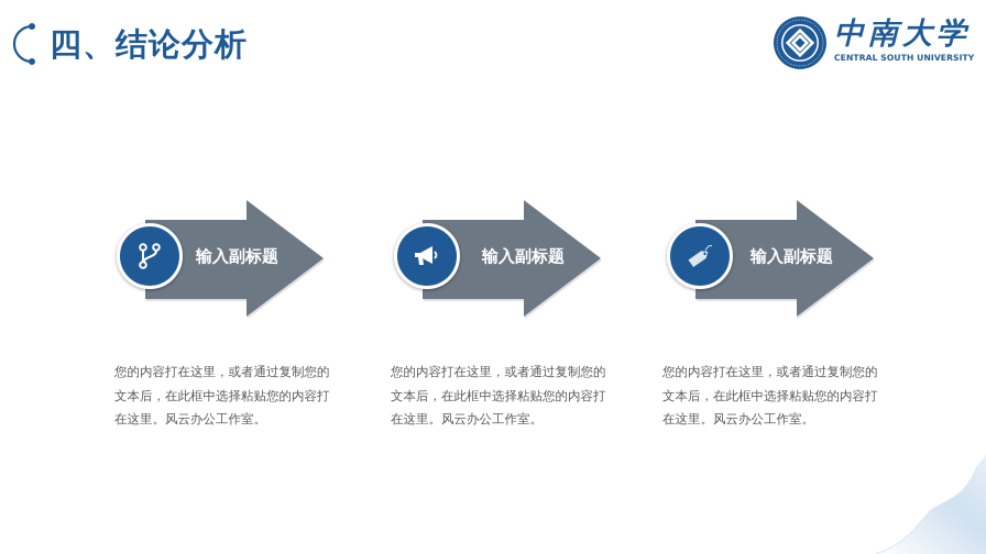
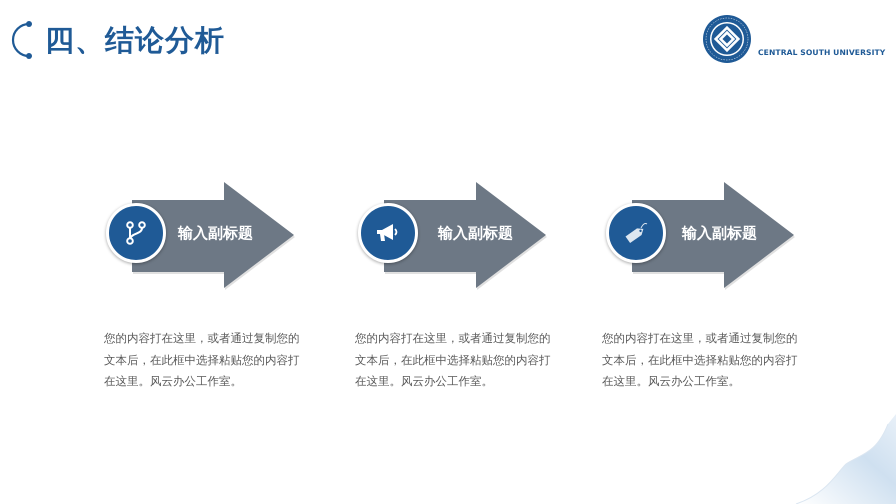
  四、结论分析
- 中南大学
  CENTRAL SOUTH UNIVERSITY
  输入副标题
  您的内容打在这里，或者通过复制您的文本后，在此框中选择粘贴您的内容打在这里。风云办公工作室。
  输入副标题
  您的内容打在这里，或者通过复制您的文本后，在此框中选择粘贴您的内容打在这里。风云办公工作室。
  输入副标题
  您的内容打在这里，或者通过复制您的文本后，在此框中选择粘贴您的内容打在这里。风云办公工作室。
